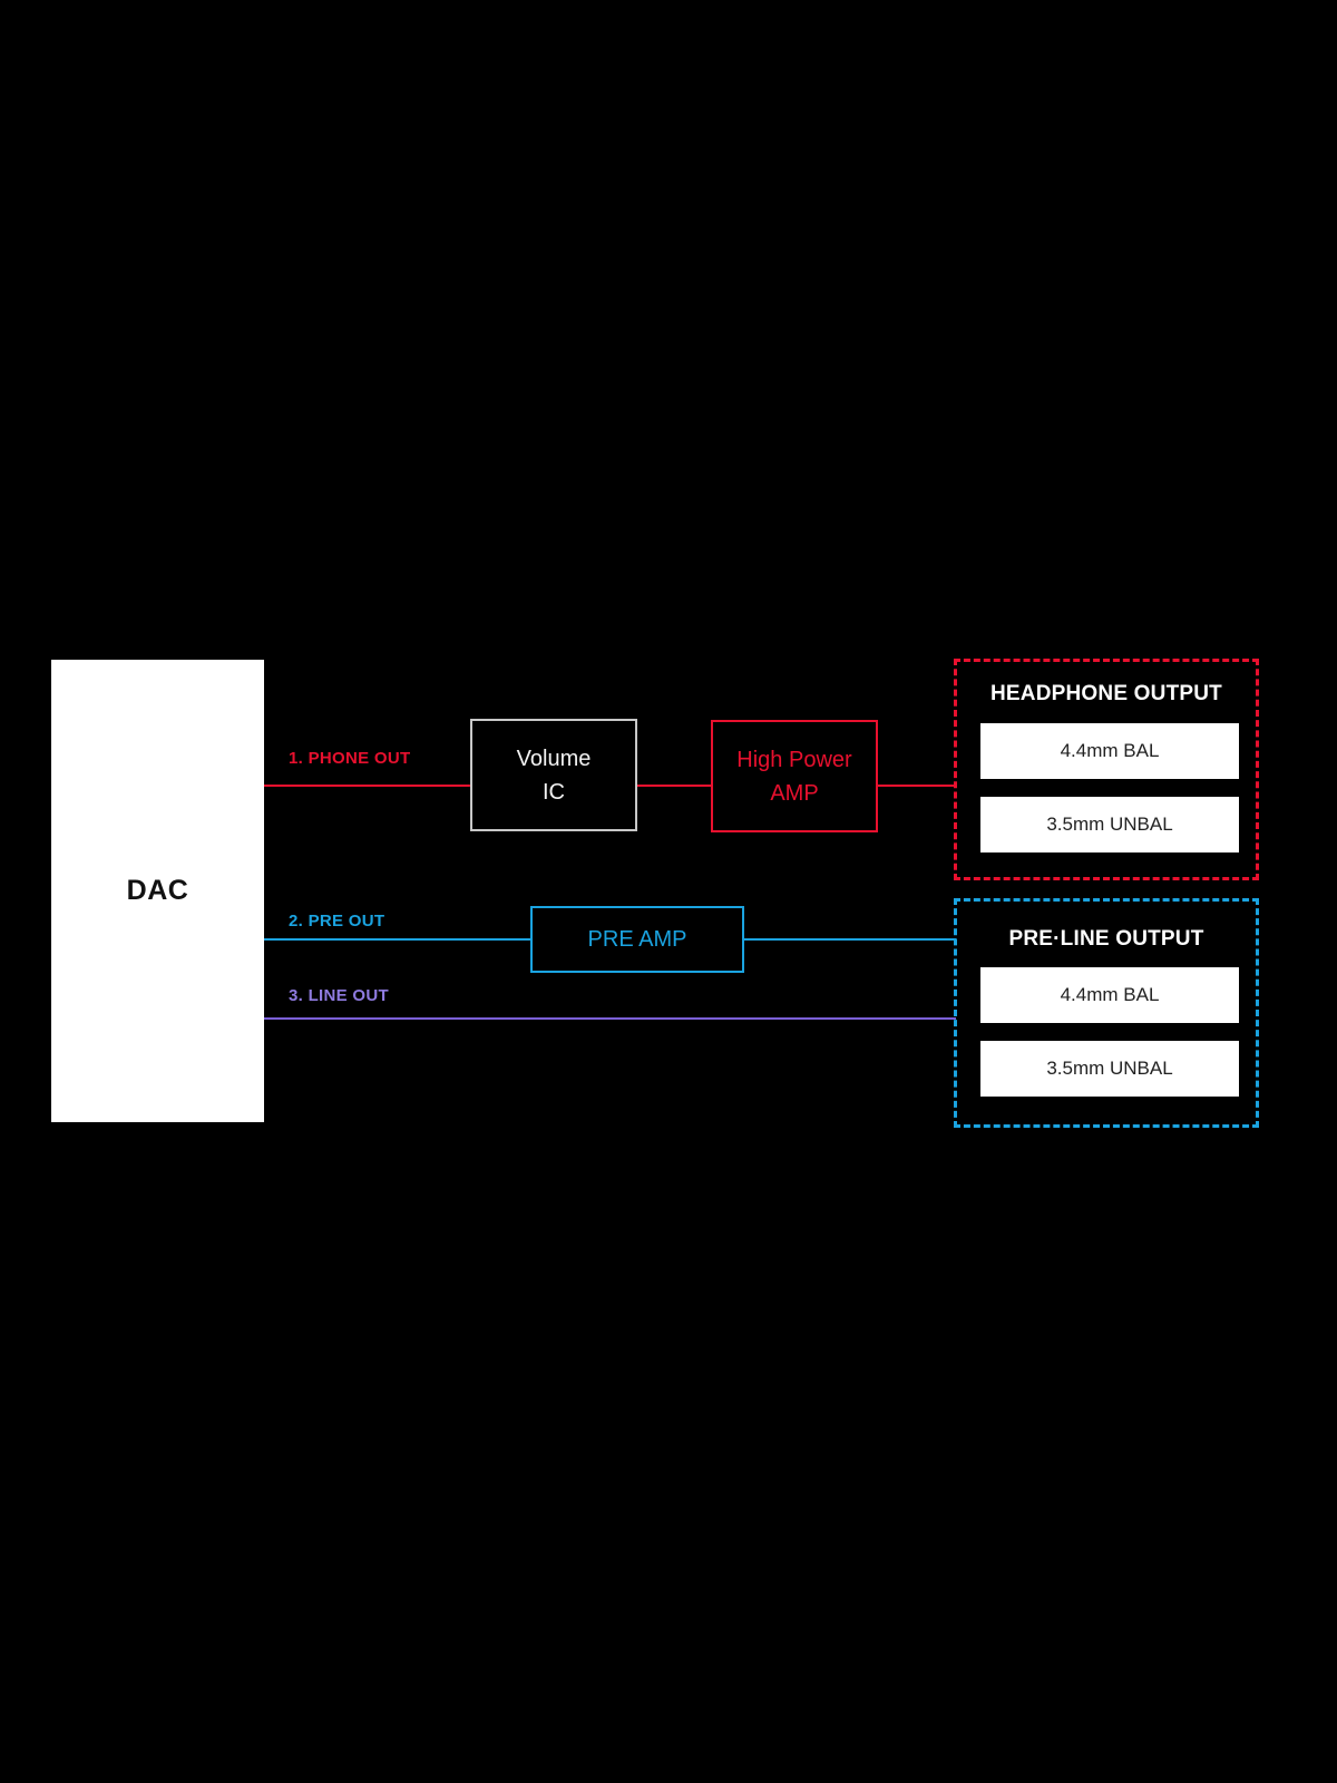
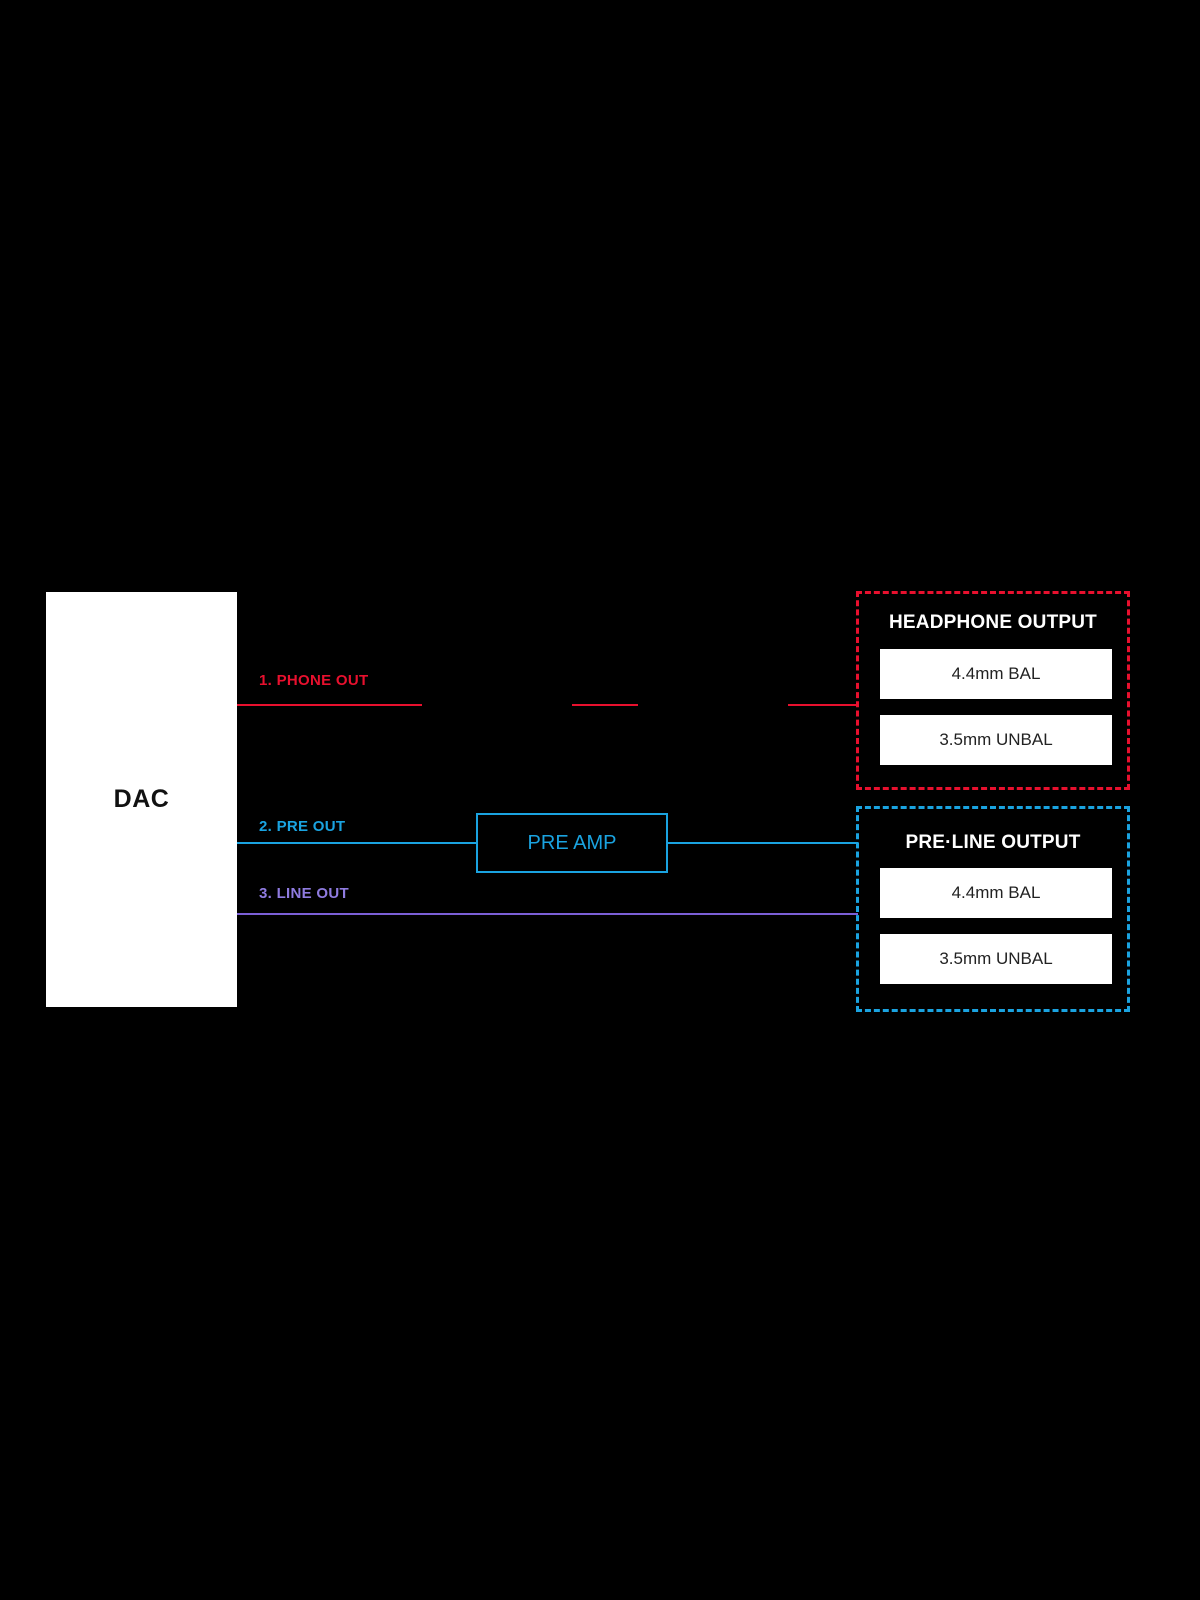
  DAC
  1. PHONE OUT
- Volume
- IC
- High Power
- AMP
  2. PRE OUT
  PRE AMP
  3. LINE OUT
  HEADPHONE OUTPUT
  4.4mm BAL
  3.5mm UNBAL
  PRE·LINE OUTPUT
  4.4mm BAL
  3.5mm UNBAL
